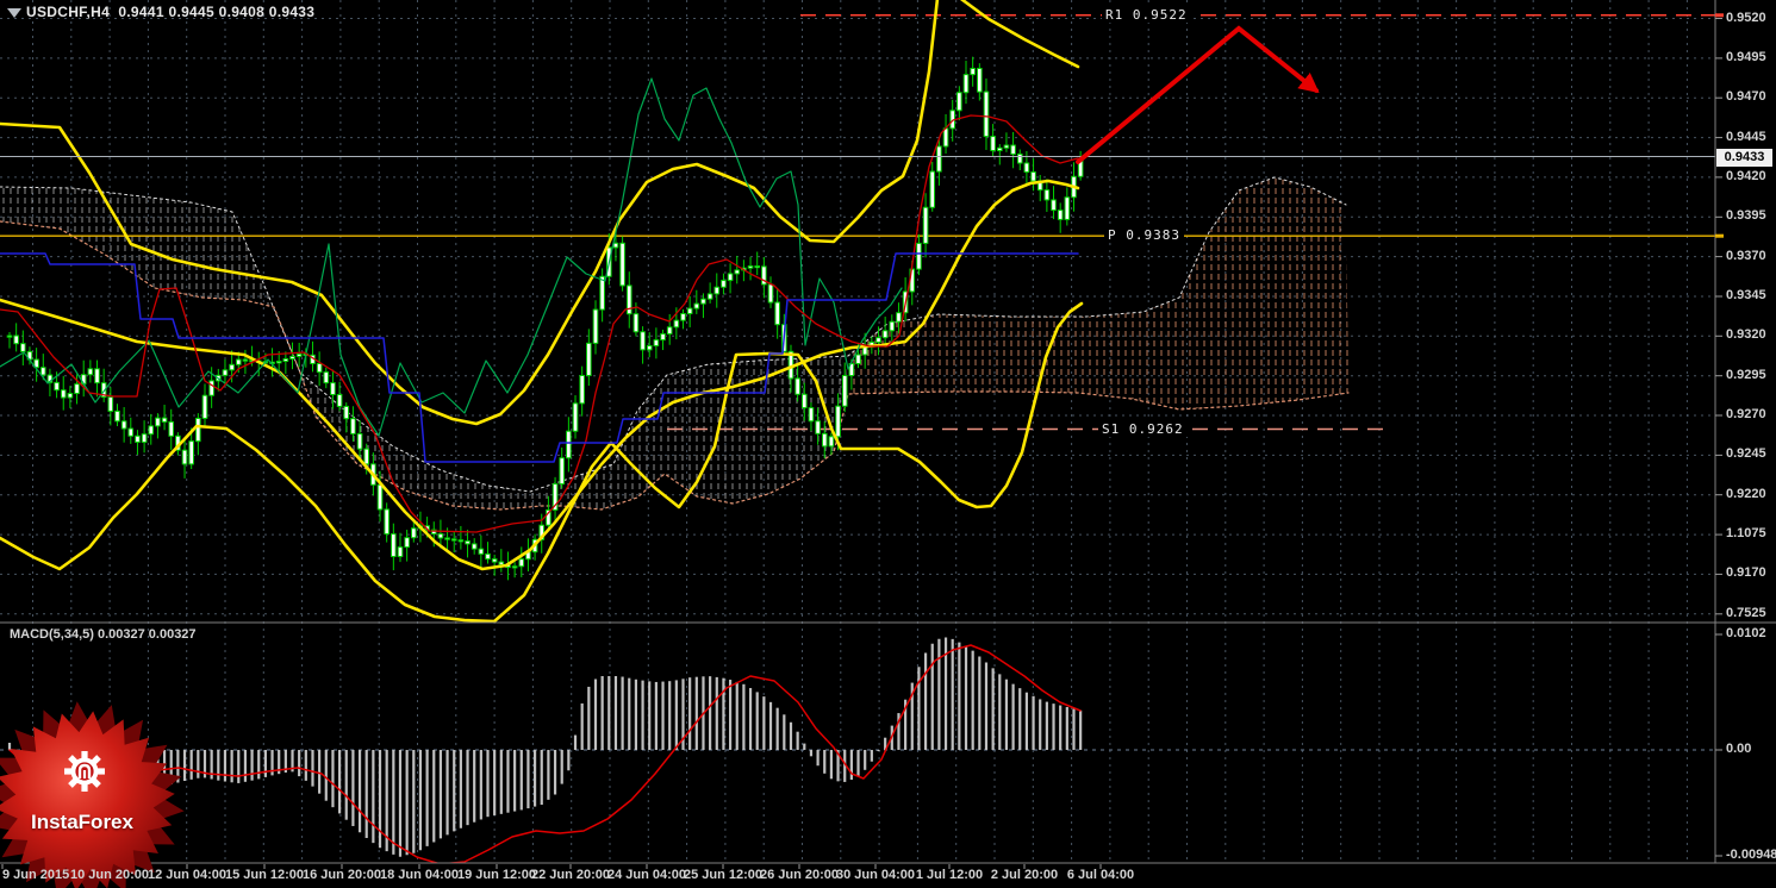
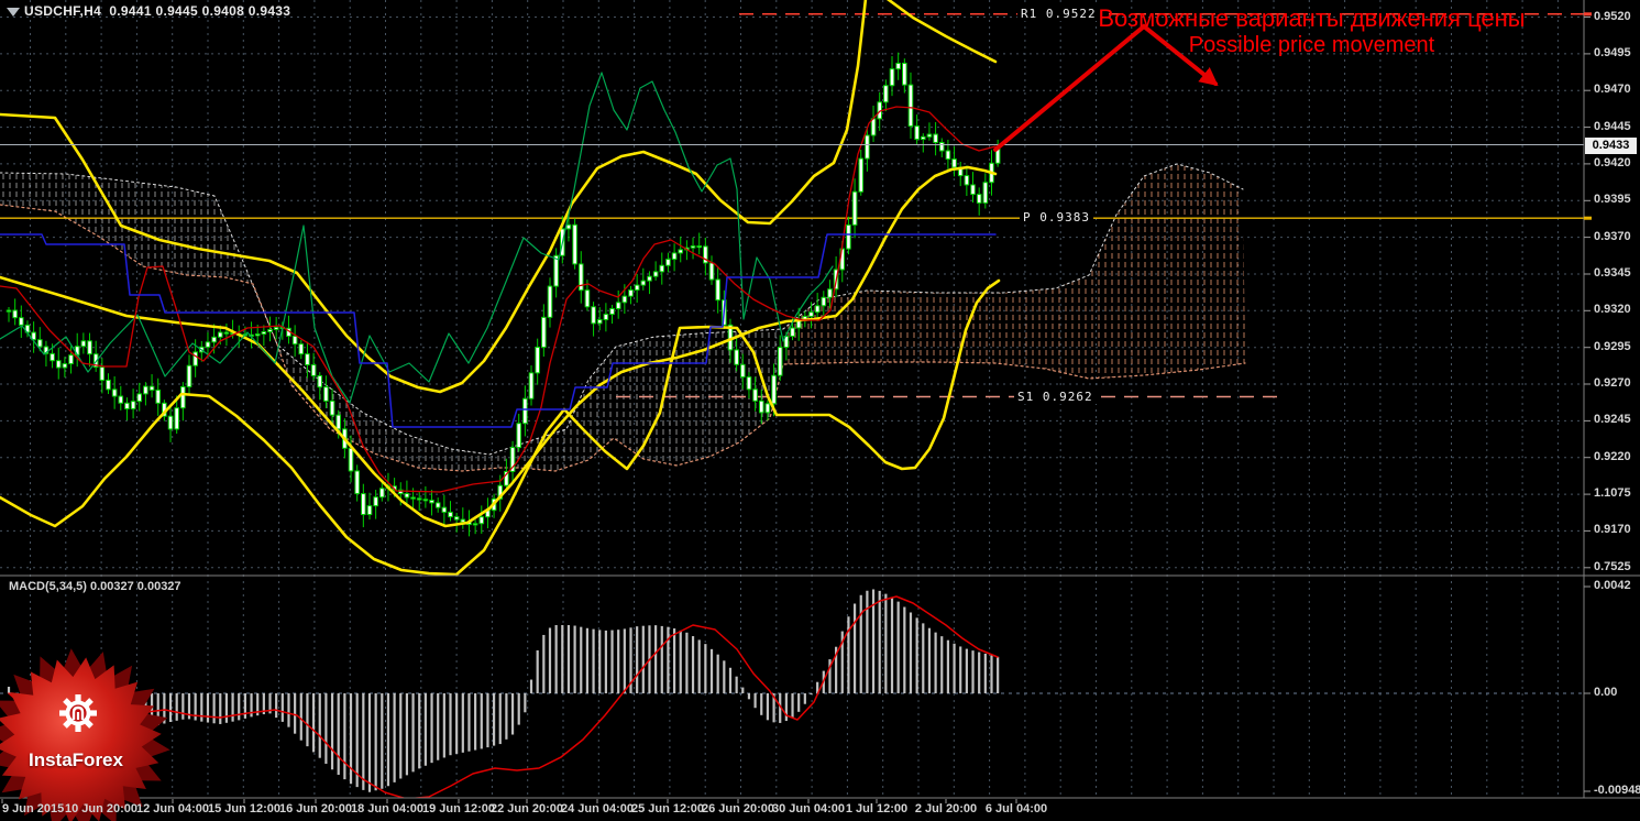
  USDCHF,H4 0.9441 0.9445 0.9408 0.9433
  R1 0.9522
  P 0.9383
  S1 0.9262
+ Возможные варианты движения цены
+ Possible price movement
  MACD(5,34,5) 0.00327 0.00327
  0.9433
  0.9520
  0.9495
  0.9470
  0.9445
  0.9420
  0.9395
  0.9370
  0.9345
  0.9320
  0.9295
  0.9270
  0.9245
  0.9220
  1.1075
  0.9170
  0.7525
- 0.0102
+ 0.0042
  0.00
  -0.00948
  9 Jun 2015
  10 Jun 20:00
  12 Jun 04:00
  15 Jun 12:00
  16 Jun 20:00
  18 Jun 04:00
  19 Jun 12:00
  22 Jun 20:00
  24 Jun 04:00
  25 Jun 12:00
  26 Jun 20:00
  30 Jun 04:00
  1 Jul 12:00
  2 Jul 20:00
  6 Jul 04:00
  InstaForex
